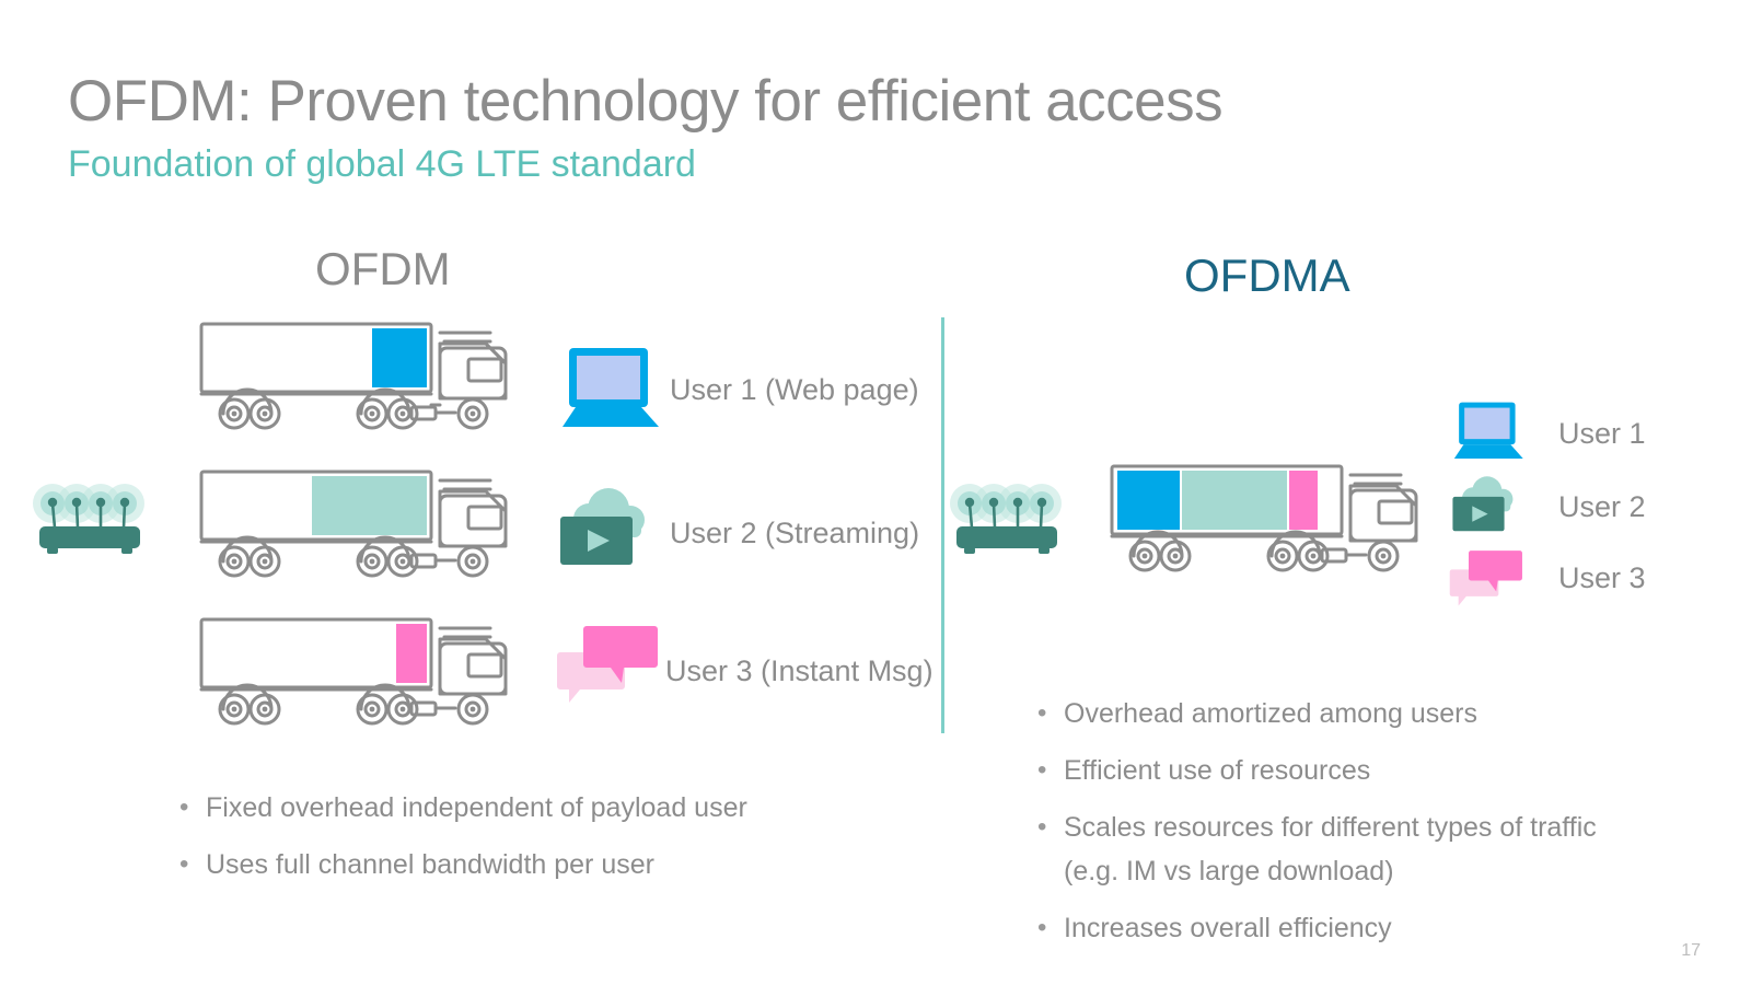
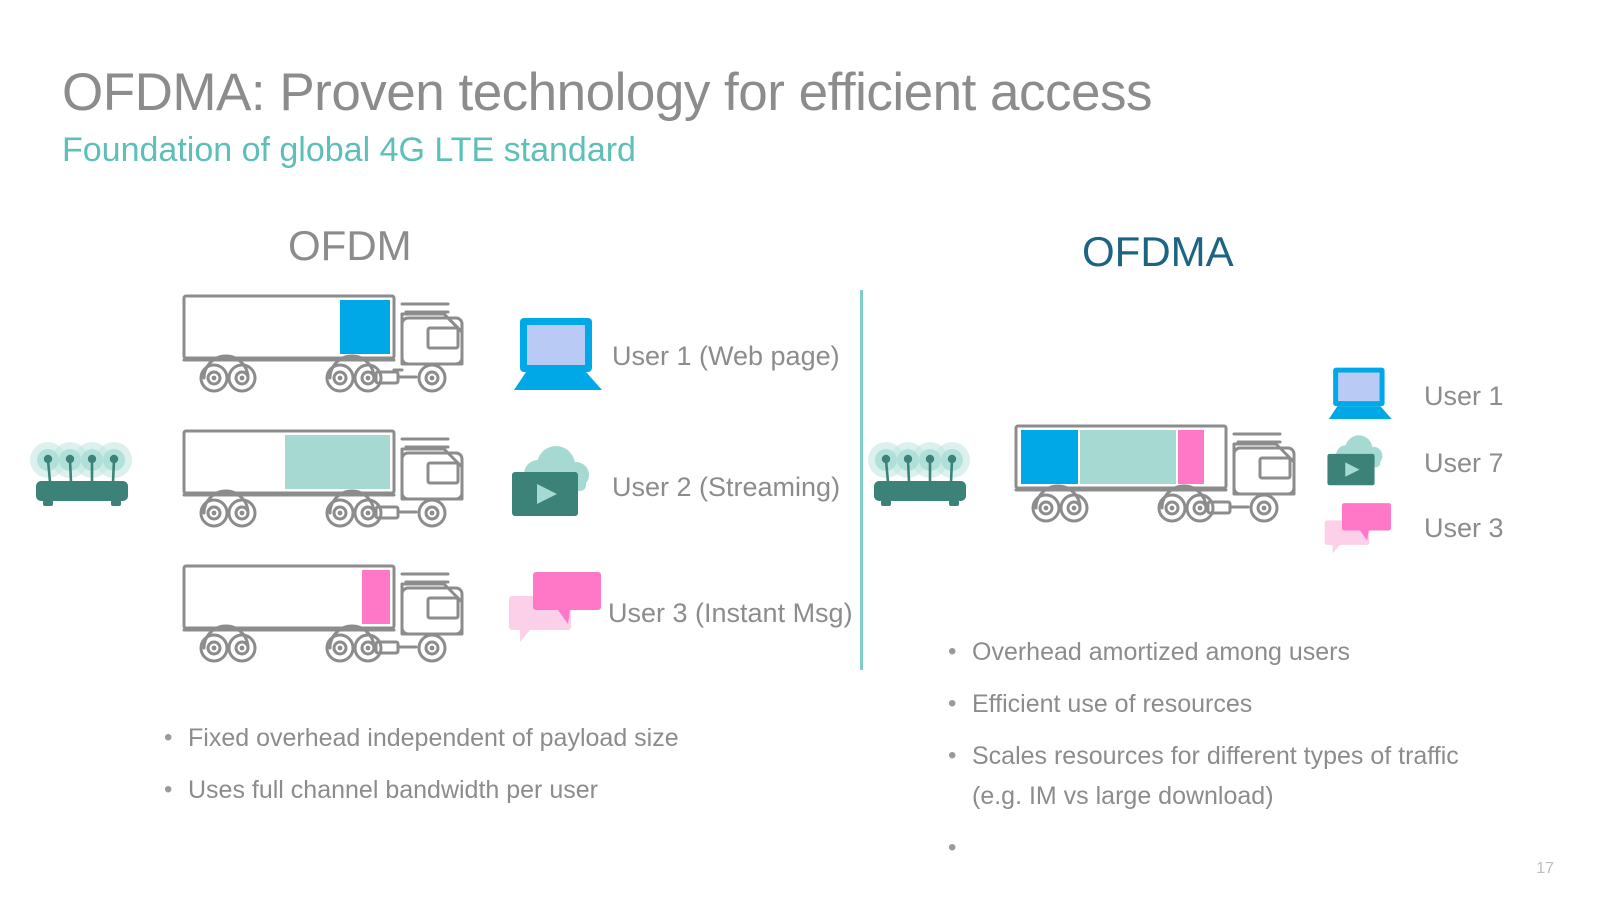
- OFDM: Proven technology for efficient access
+ OFDMA: Proven technology for efficient access
  Foundation of global 4G LTE standard
  OFDM
  OFDMA
  User 1 (Web page)
  User 2 (Streaming)
  User 3 (Instant Msg)
  •
- Fixed overhead independent of payload user
+ Fixed overhead independent of payload size
  •
  Uses full channel bandwidth per user
  User 1
- User 2
+ User 7
  User 3
  •
  Overhead amortized among users
  •
  Efficient use of resources
  •
  Scales resources for different types of traffic (e.g. IM vs large download)
  •
- Increases overall efficiency
  17
